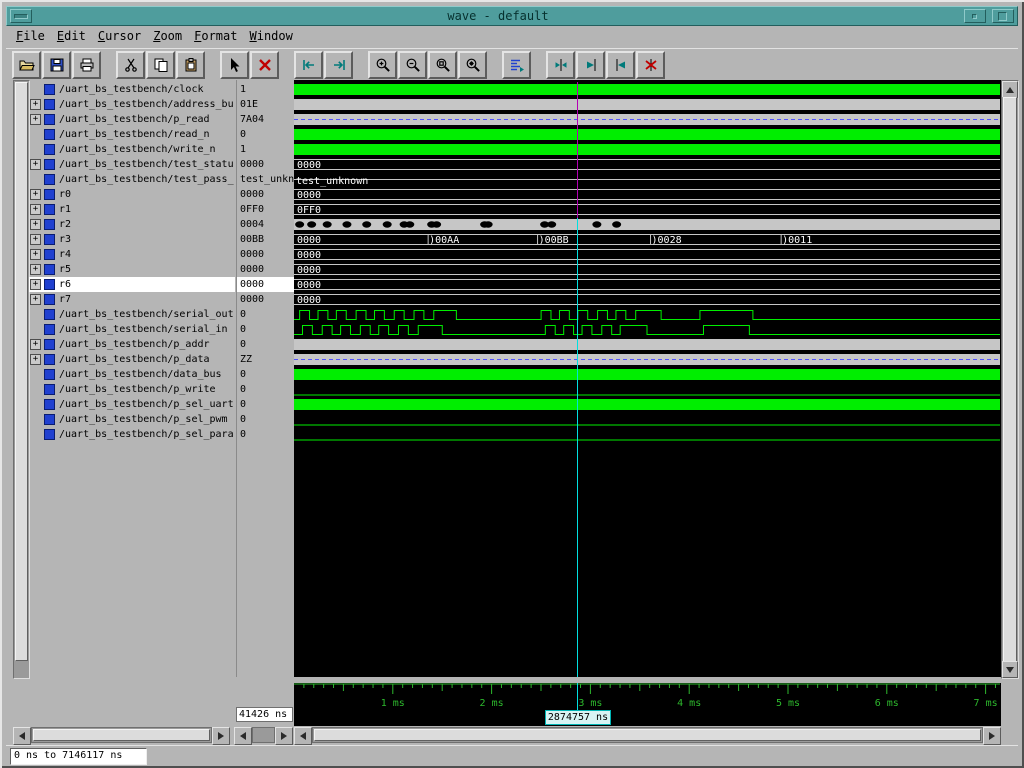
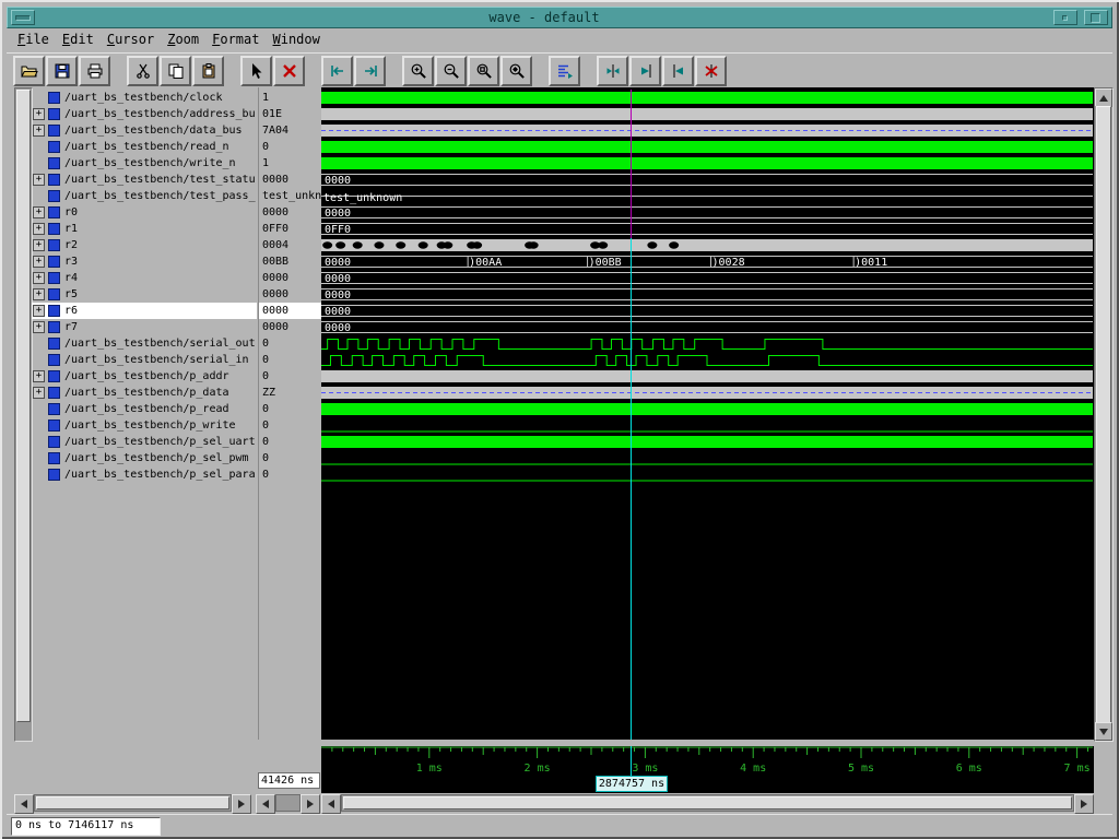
  wave - default
  File
  Edit
  Cursor
  Zoom
  Format
  Window
  /uart_bs_testbench/clock
  +
  /uart_bs_testbench/address_bu
  +
- /uart_bs_testbench/p_read
+ /uart_bs_testbench/data_bus
  /uart_bs_testbench/read_n
  /uart_bs_testbench/write_n
  +
  /uart_bs_testbench/test_statu
  /uart_bs_testbench/test_pass_
  +
  r0
  +
  r1
  +
  r2
  +
  r3
  +
  r4
  +
  r5
  +
  r6
  +
  r7
  /uart_bs_testbench/serial_out
  /uart_bs_testbench/serial_in
  +
  /uart_bs_testbench/p_addr
  +
  /uart_bs_testbench/p_data
- /uart_bs_testbench/data_bus
+ /uart_bs_testbench/p_read
  /uart_bs_testbench/p_write
  /uart_bs_testbench/p_sel_uart
  /uart_bs_testbench/p_sel_pwm
  /uart_bs_testbench/p_sel_para
  1
  01E
  7A04
  0
  1
  0000
  test_unkn
  0000
  0FF0
  0004
  00BB
  0000
  0000
  0000
  0000
  0
  0
  0
  ZZ
  0
  0
  0
  0
  0
  0000
  test_unknown
  0000
  0FF0
  0000
  )00AA
  )00BB
  )0028
  )0011
  0000
  0000
  0000
  0000
  1 ms
  2 ms
  3 ms
  4 ms
  5 ms
  6 ms
  7 ms
  2874757 ns
  41426 ns
  0 ns to 7146117 ns
